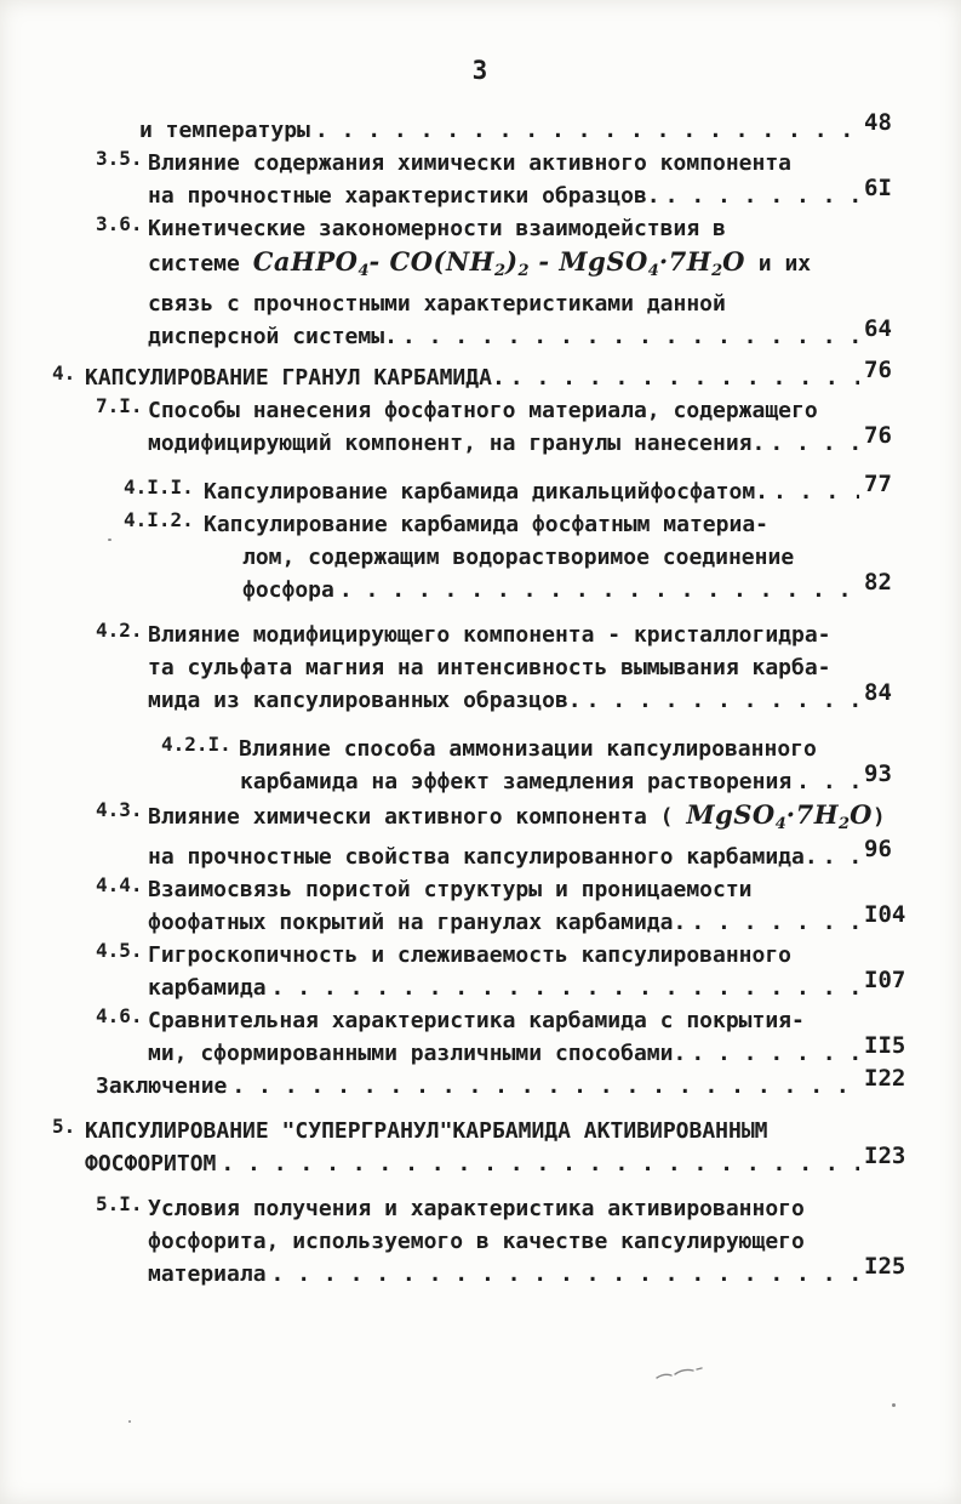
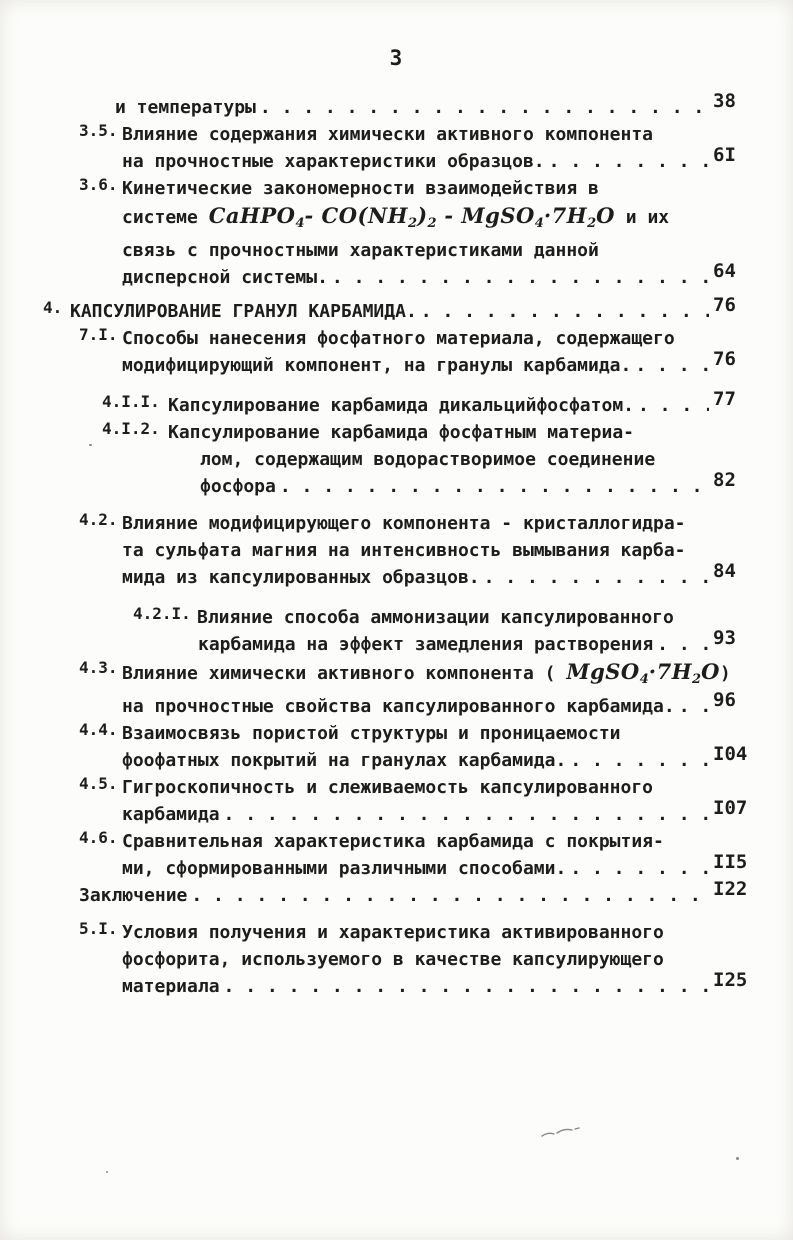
  3
  и температуры
- 48
+ 38
  3.5.
  Влияние содержания химически активного компонента
  на прочностные характеристики образцов.
  6I
  3.6.
  Кинетические закономерности взаимодействия в
  системе CaHPO4- CO(NH2)2 - MgSO4·7H2O и их
  связь с прочностными характеристиками данной
  дисперсной системы.
  64
  4.
  КАПСУЛИРОВАНИЕ ГРАНУЛ КАРБАМИДА.
  76
  7.I.
  Способы нанесения фосфатного материала, содержащего
- модифицирующий компонент, на гранулы нанесения.
+ модифицирующий компонент, на гранулы карбамида.
  76
  4.I.I.
  Капсулирование карбамида дикальцийфосфатом.
  77
  4.I.2.
  Капсулирование карбамида фосфатным материа-
  лом, содержащим водорастворимое соединение
  фосфора
  82
  4.2.
  Влияние модифицирующего компонента - кристаллогидра-
  та сульфата магния на интенсивность вымывания карба-
  мида из капсулированных образцов.
  84
  4.2.I.
  Влияние способа аммонизации капсулированного
  карбамида на эффект замедления растворения
  93
  4.3.
  Влияние химически активного компонента ( MgSO4·7H2O)
  на прочностные свойства капсулированного карбамида.
  96
  4.4.
  Взаимосвязь пористой структуры и проницаемости
  фоофатных покрытий на гранулах карбамида.
  I04
  4.5.
  Гигроскопичность и слеживаемость капсулированного
  карбамида
  I07
  4.6.
  Сравнительная характеристика карбамида с покрытия-
  ми, сформированными различными способами.
  II5
  Заключение
  I22
- 5.
- КАПСУЛИРОВАНИЕ "СУПЕРГРАНУЛ"КАРБАМИДА АКТИВИРОВАННЫМ
- ФОСФОРИТОМ
- I23
  5.I.
  Условия получения и характеристика активированного
  фосфорита, используемого в качестве капсулирующего
  материала
  I25
